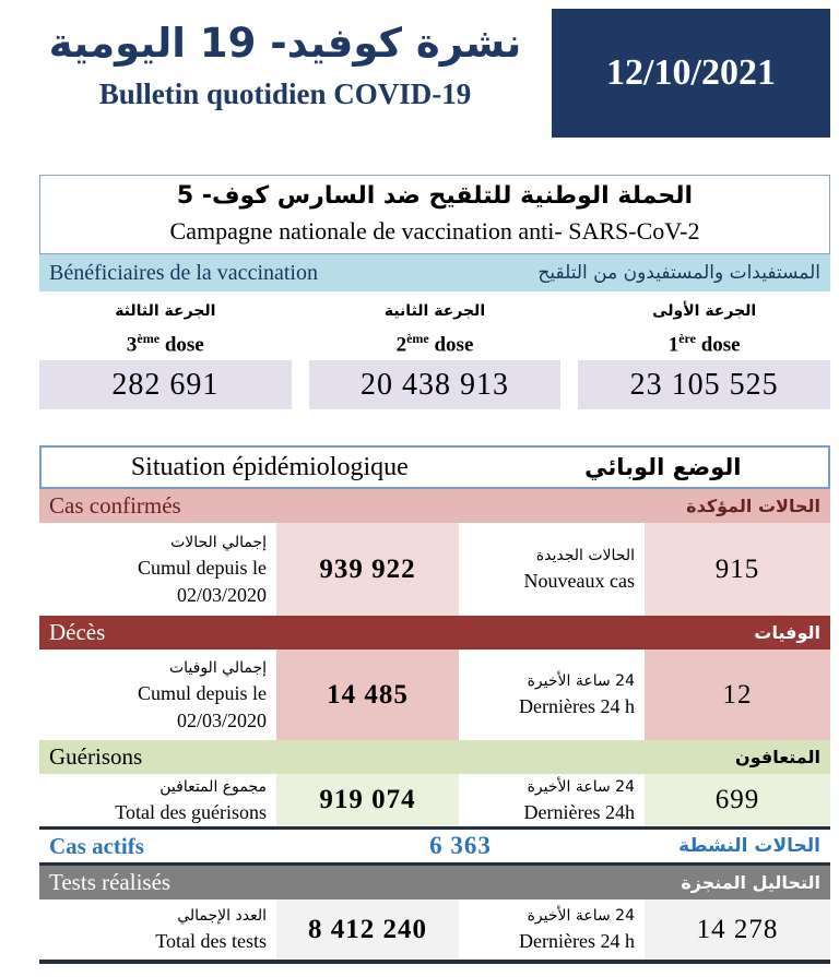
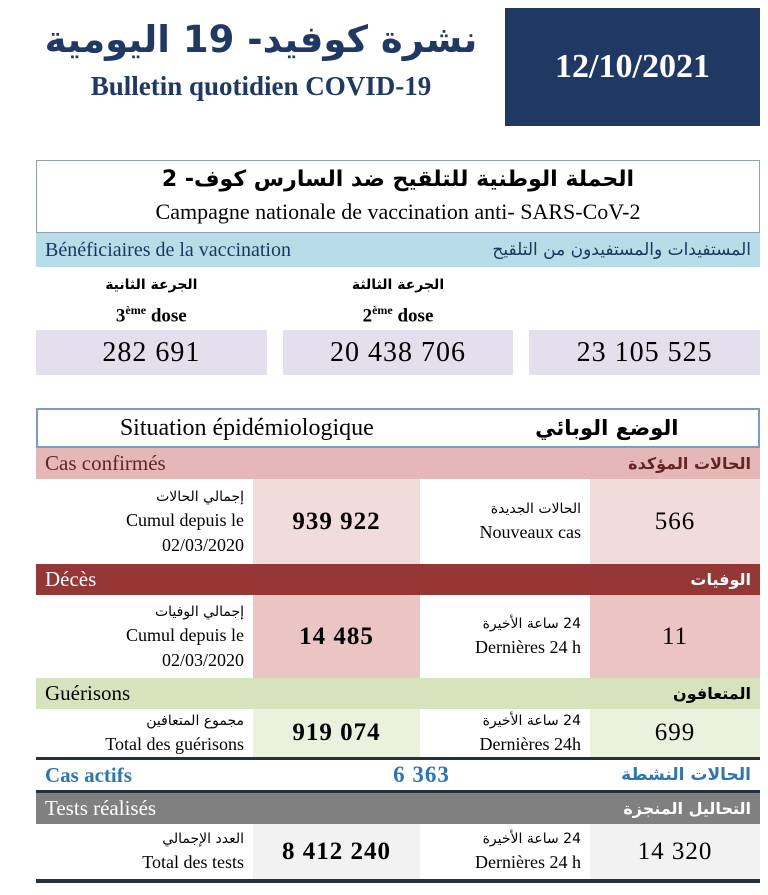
  نشرة كوفيد- 19 اليومية
  Bulletin quotidien COVID-19
  12/10/2021
- الحملة الوطنية للتلقيح ضد السارس كوف- 5
+ الحملة الوطنية للتلقيح ضد السارس كوف- 2
  Campagne nationale de vaccination anti- SARS-CoV-2
  Bénéficiaires de la vaccination
  المستفيدات والمستفيدون من التلقيح
- الجرعة الثالثة
+ الجرعة الثانية
  3ème dose
- الجرعة الثانية
+ الجرعة الثالثة
  2ème dose
- الجرعة الأولى
- 1ère dose
  282 691
- 20 438 913
+ 20 438 706
  23 105 525
  Situation épidémiologique
  الوضع الوبائي
  Cas confirmés
  الحالات المؤكدة
  إجمالي الحالات
  Cumul depuis le
  02/03/2020
  939 922
  الحالات الجديدة
  Nouveaux cas
- 915
+ 566
  Décès
  الوفيات
  إجمالي الوفيات
  Cumul depuis le
  02/03/2020
  14 485
  24 ساعة الأخيرة
  Dernières 24 h
- 12
+ 11
  Guérisons
  المتعافون
  مجموع المتعافين
  Total des guérisons
  919 074
  24 ساعة الأخيرة
  Dernières 24h
  699
  Cas actifs
  6 363
  الحالات النشطة
  Tests réalisés
  التحاليل المنجزة
  العدد الإجمالي
  Total des tests
  8 412 240
  24 ساعة الأخيرة
  Dernières 24 h
- 14 278
+ 14 320
